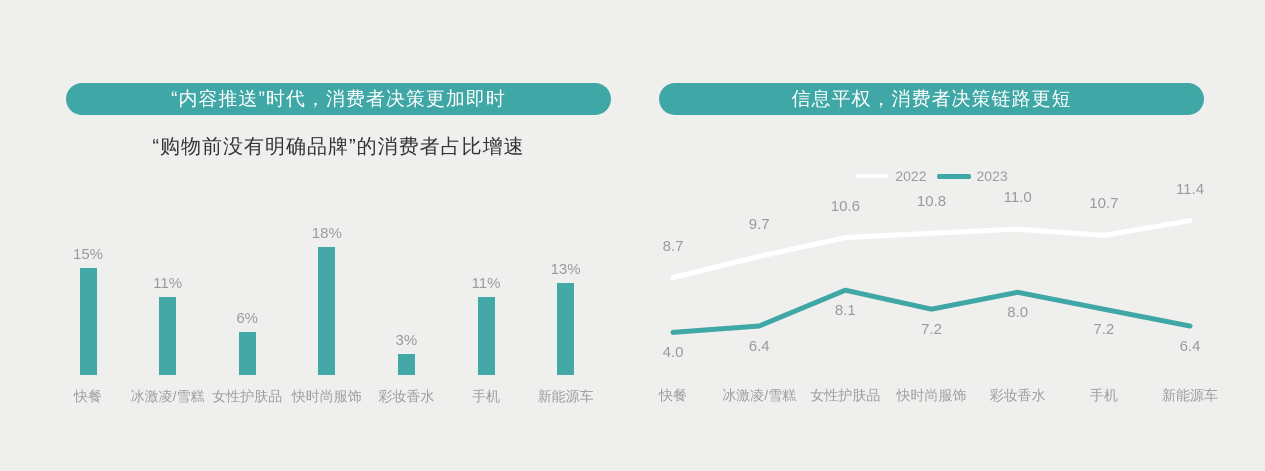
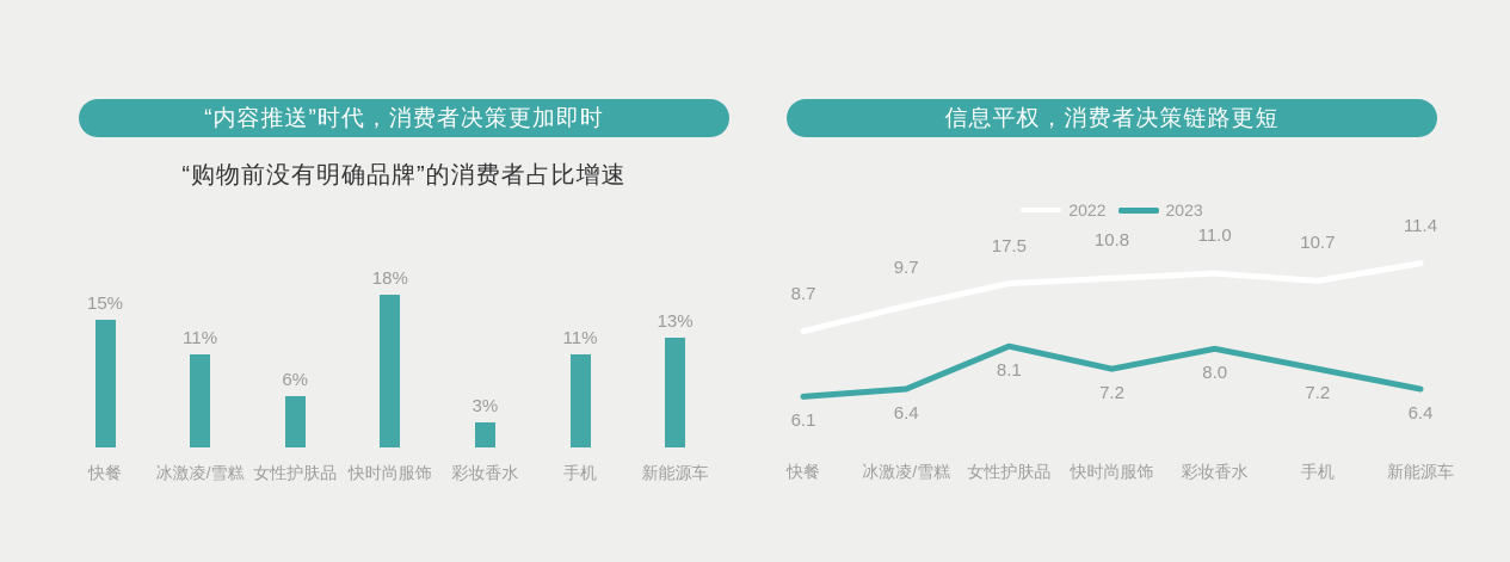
  “内容推送”时代，消费者决策更加即时
  “购物前没有明确品牌”的消费者占比增速
  15%
  快餐
  11%
  冰激凌/雪糕
  6%
  女性护肤品
  18%
  快时尚服饰
  3%
  彩妆香水
  11%
  手机
  13%
  新能源车
  信息平权，消费者决策链路更短
  2022
  2023
  8.7
  9.7
- 10.6
+ 17.5
  10.8
  11.0
  10.7
  11.4
- 4.0
+ 6.1
  6.4
  8.1
  7.2
  8.0
  7.2
  6.4
  快餐
  冰激凌/雪糕
  女性护肤品
  快时尚服饰
  彩妆香水
  手机
  新能源车
